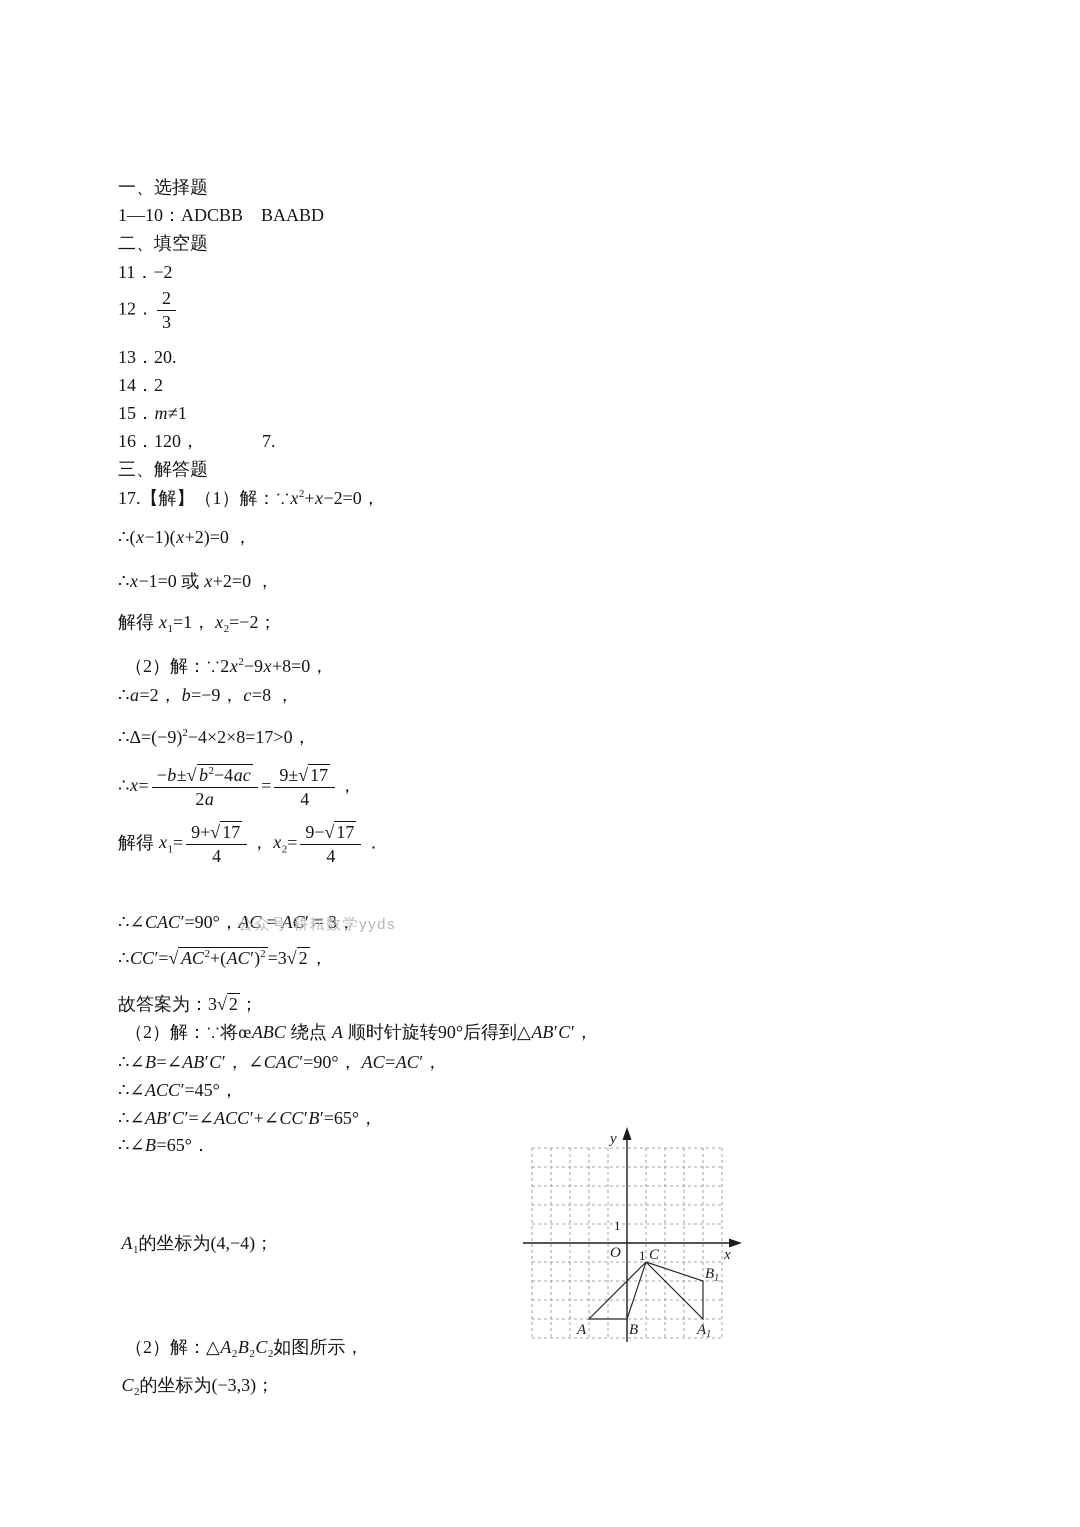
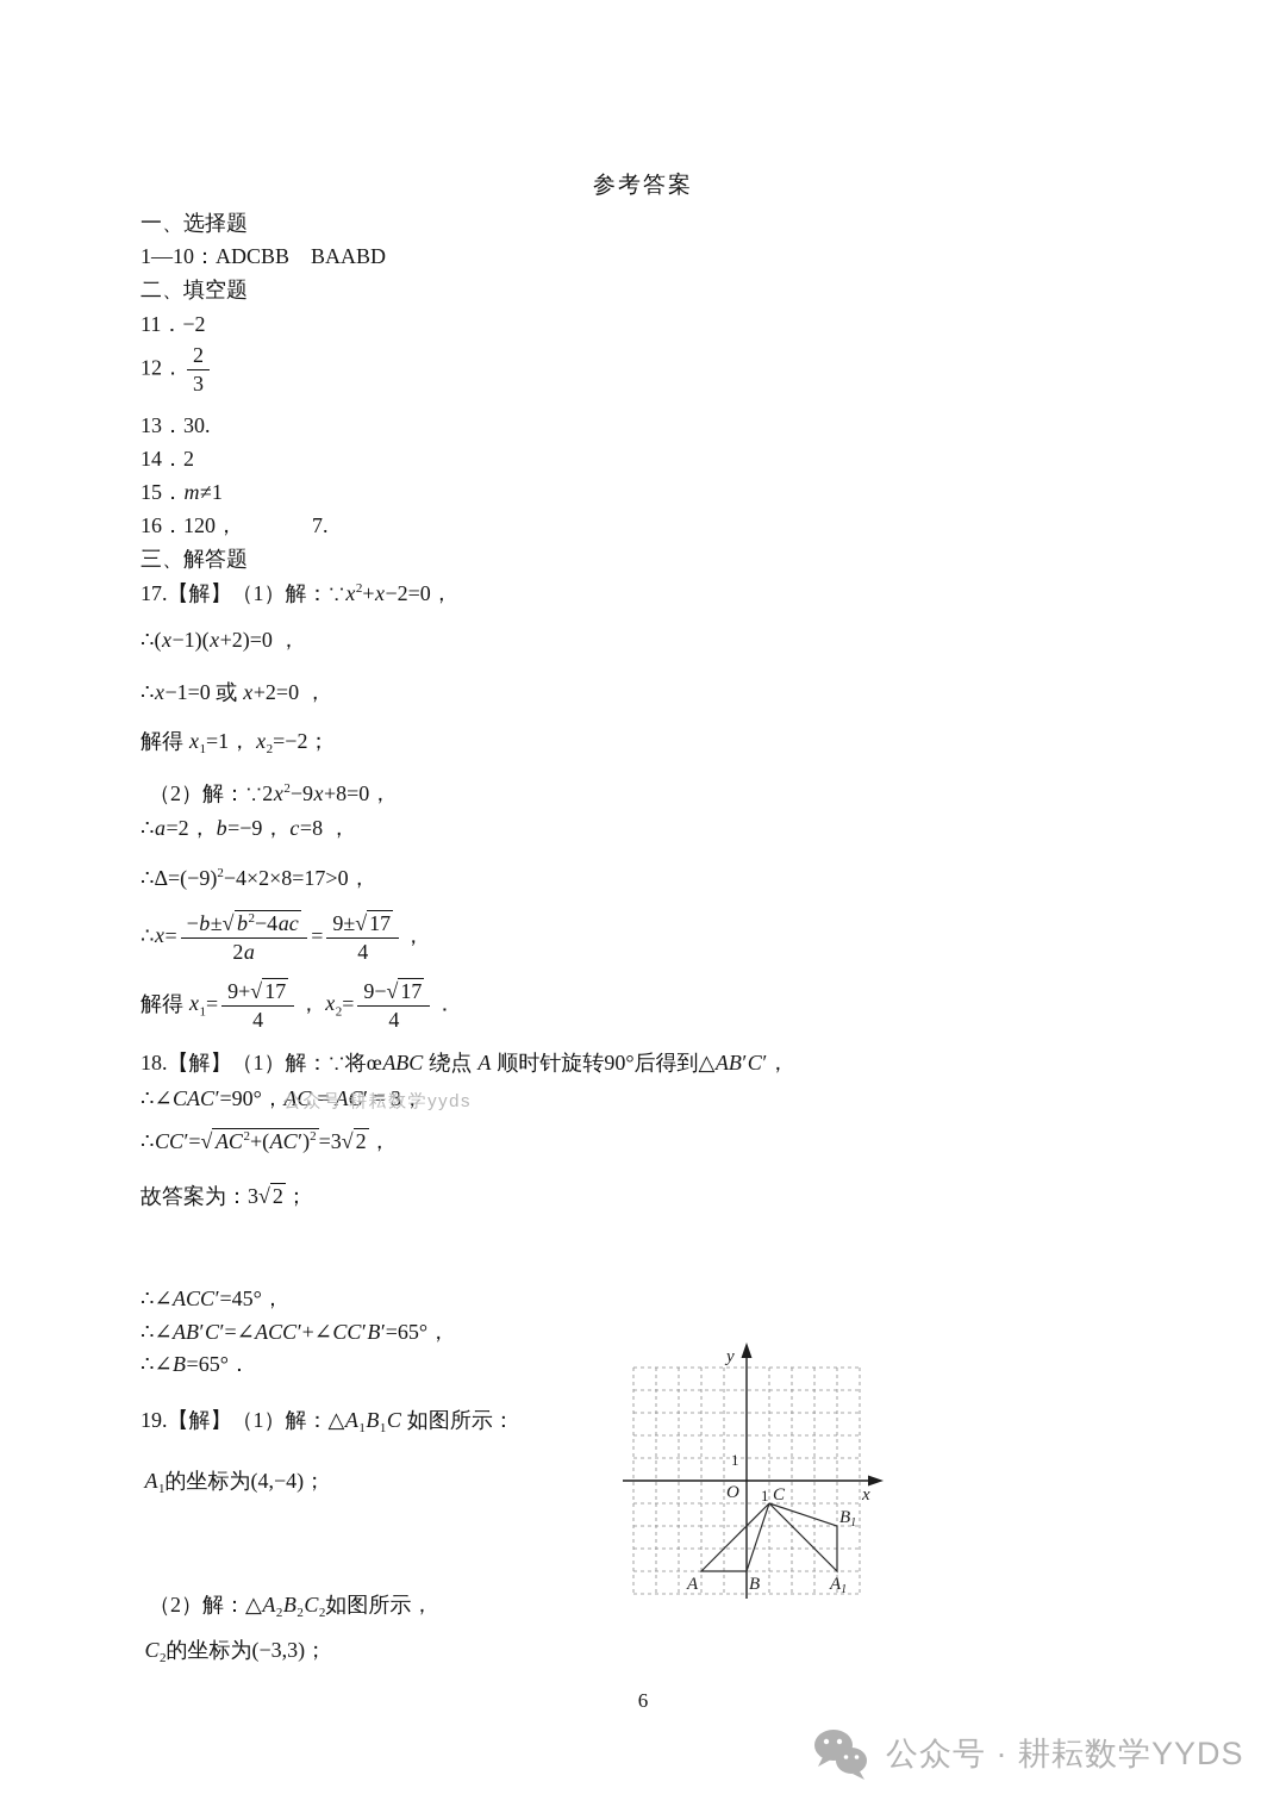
+ 参考答案
  一、选择题
  1—10：ADCBB BAABD
  二、填空题
  11．−2
  12．
  2
  3
- 13．20.
+ 13．30.
  14．2
  15．m≠1
  16．120， 7.
  三、解答题
  17.【解】（1）解：∵x2+x−2=0，
  ∴(x−1)(x+2)=0 ，
  ∴x−1=0 或 x+2=0 ，
  解得 x1=1， x2=−2；
  （2）解：∵2x2−9x+8=0，
  ∴a=2， b=−9， c=8 ，
  ∴Δ=(−9)2−4×2×8=17>0，
  ∴x=
  −b±√ b2−4ac
  2a
  =
  9±√17
  4
  ，
  解得 x1=
  9+√17
  4
  ， x2=
  9−√17
  4
  ．
+ 18.【解】（1）解：∵将œABC 绕点 A 顺时针旋转90°后得到△AB′C′，
  ∴∠CAC′=90°，AC = AC′ = 3，
  公众号 耕耘数学yyds
  ∴CC′=√ AC2+(AC′)2 =3√2，
  故答案为：3√2；
- （2）解：∵将œABC 绕点 A 顺时针旋转90°后得到△AB′C′，
- ∴∠B=∠AB′C′， ∠CAC′=90°， AC=AC′，
  ∴∠ACC′=45°，
  ∴∠AB′C′=∠ACC′+∠CC′B′=65°，
  ∴∠B=65°．
+ 19.【解】（1）解：△A1B1C 如图所示：
  A1的坐标为(4,−4)；
  （2）解：△A2B2C2如图所示，
  C2的坐标为(−3,3)；
  y
  x
  O
  1
  1
  C
  A
  B
  A1
  B1
+ 6
+ 公众号 · 耕耘数学YYDS
